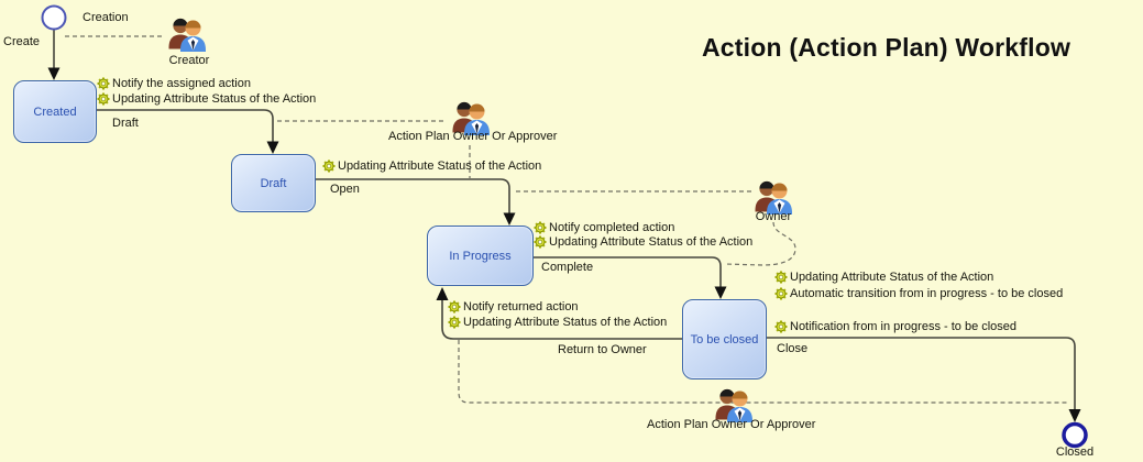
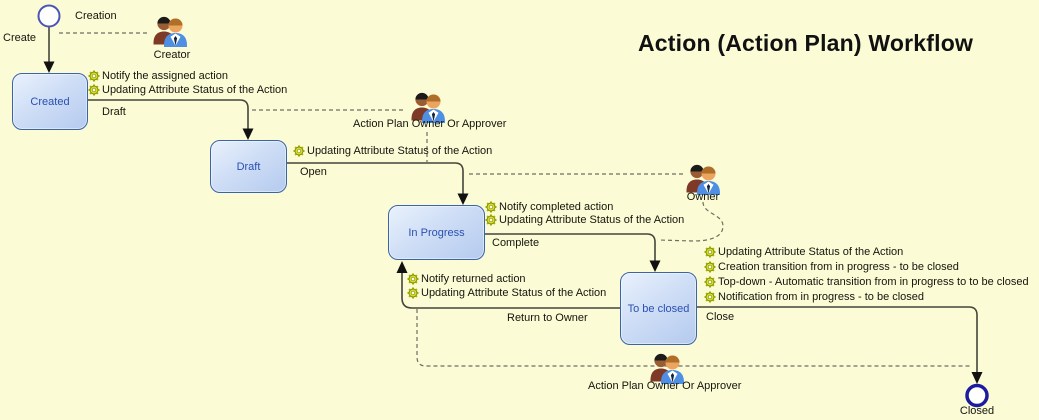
  Action (Action Plan) Workflow
  Created
  Draft
  In Progress
  To be closed
  Creation
  Create
  Closed
  Draft
  Open
  Complete
  Close
  Return to Owner
  Creator
  Action Plan Owner Or Approver
  Owner
  Action Plan Owner Or Approver
  Notify the assigned action
  Updating Attribute Status of the Action
  Updating Attribute Status of the Action
  Notify completed action
  Updating Attribute Status of the Action
  Updating Attribute Status of the Action
- Automatic transition from in progress - to be closed
+ Creation transition from in progress - to be closed
+ Top-down - Automatic transition from in progress to to be closed
  Notification from in progress - to be closed
  Notify returned action
  Updating Attribute Status of the Action
